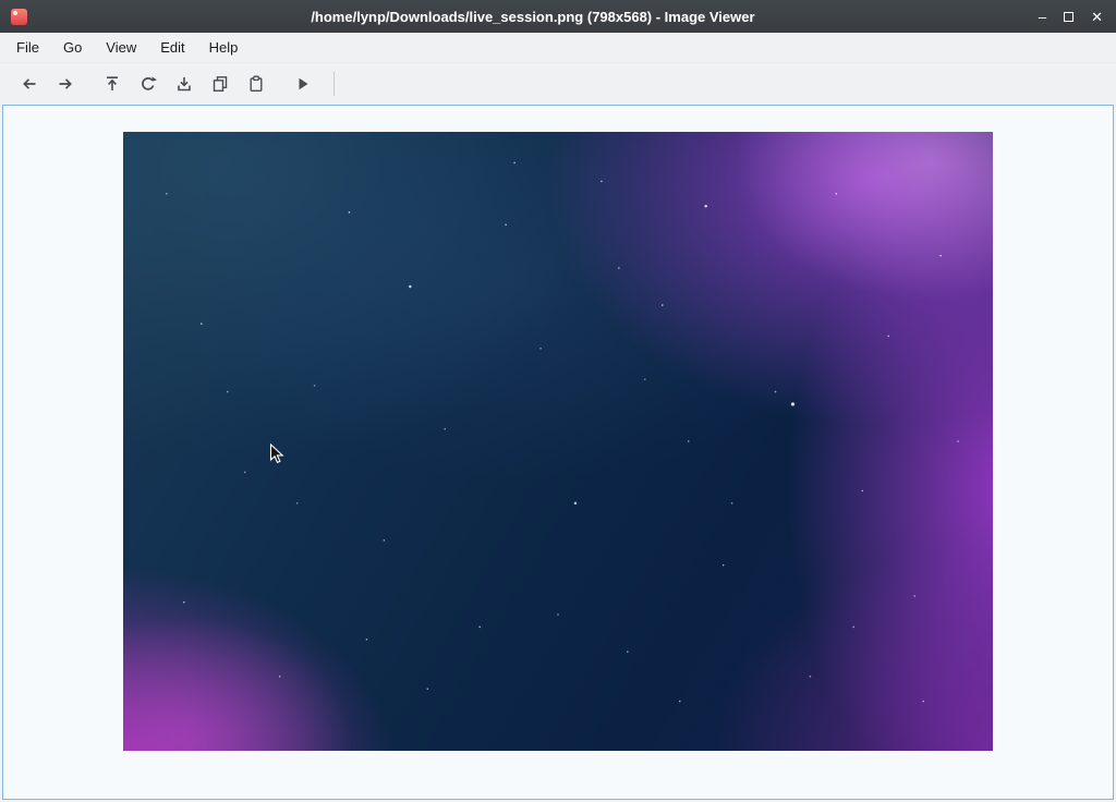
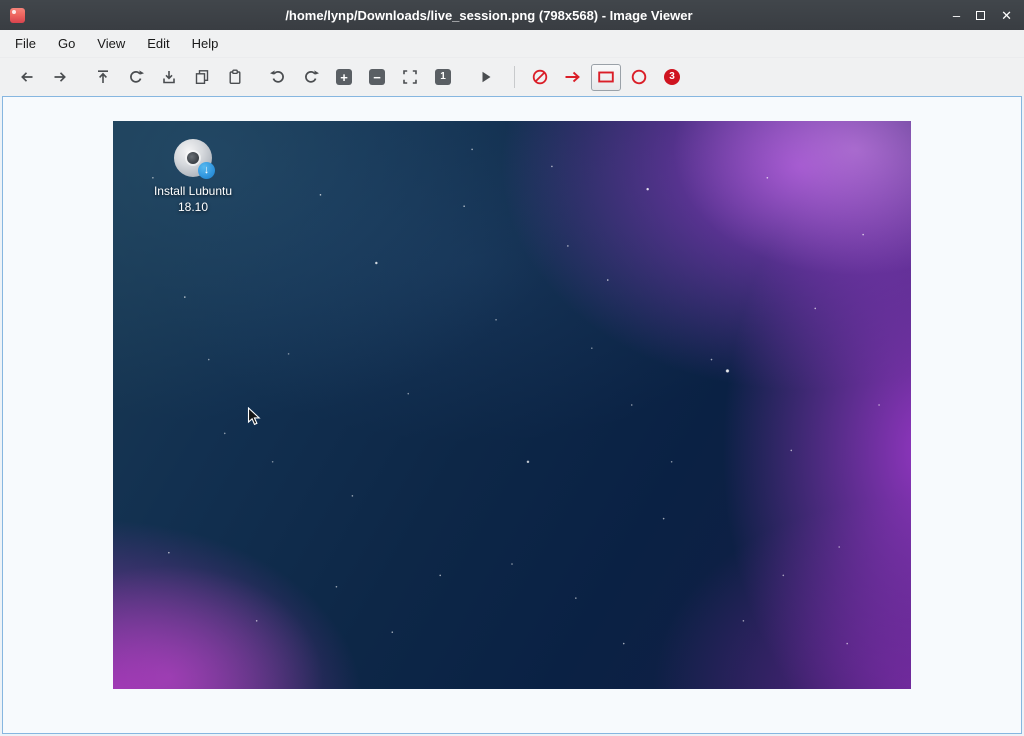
  /home/lynp/Downloads/live_session.png (798x568) - Image Viewer
  –
  ✕
  File
  Go
  View
  Edit
  Help
+ +
+ −
+ 1
+ 3
+ ↓
+ Install Lubuntu
+ 18.10
